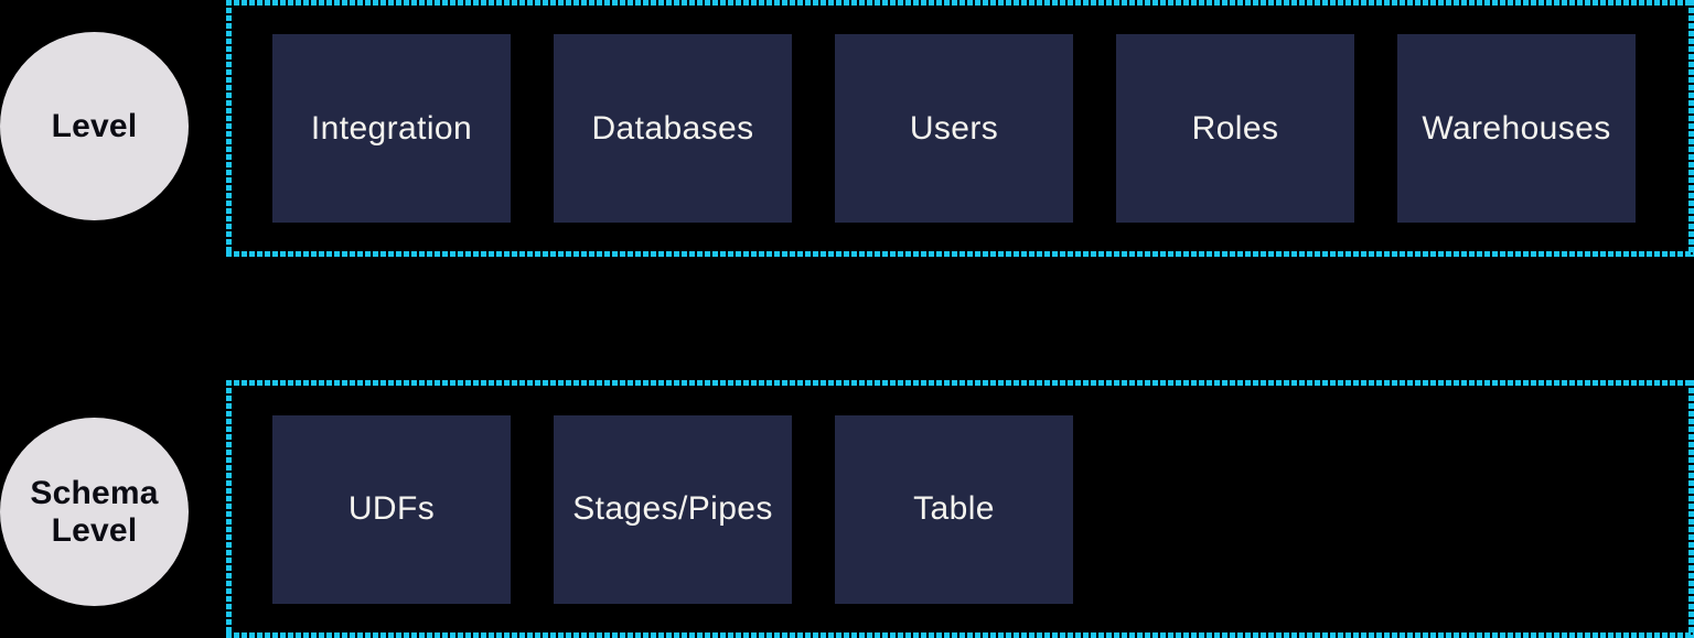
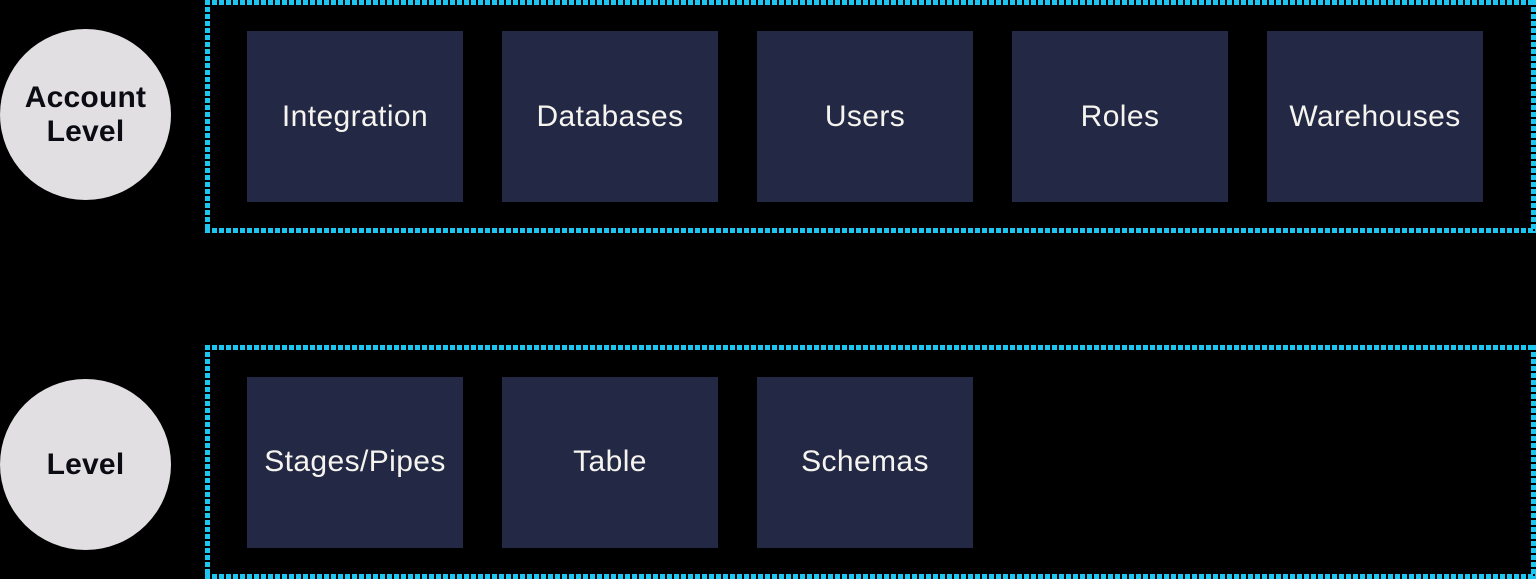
+ Account
  Level
  Integration
  Databases
  Users
  Roles
  Warehouses
- Schema
  Level
- UDFs
  Stages/Pipes
  Table
+ Schemas
